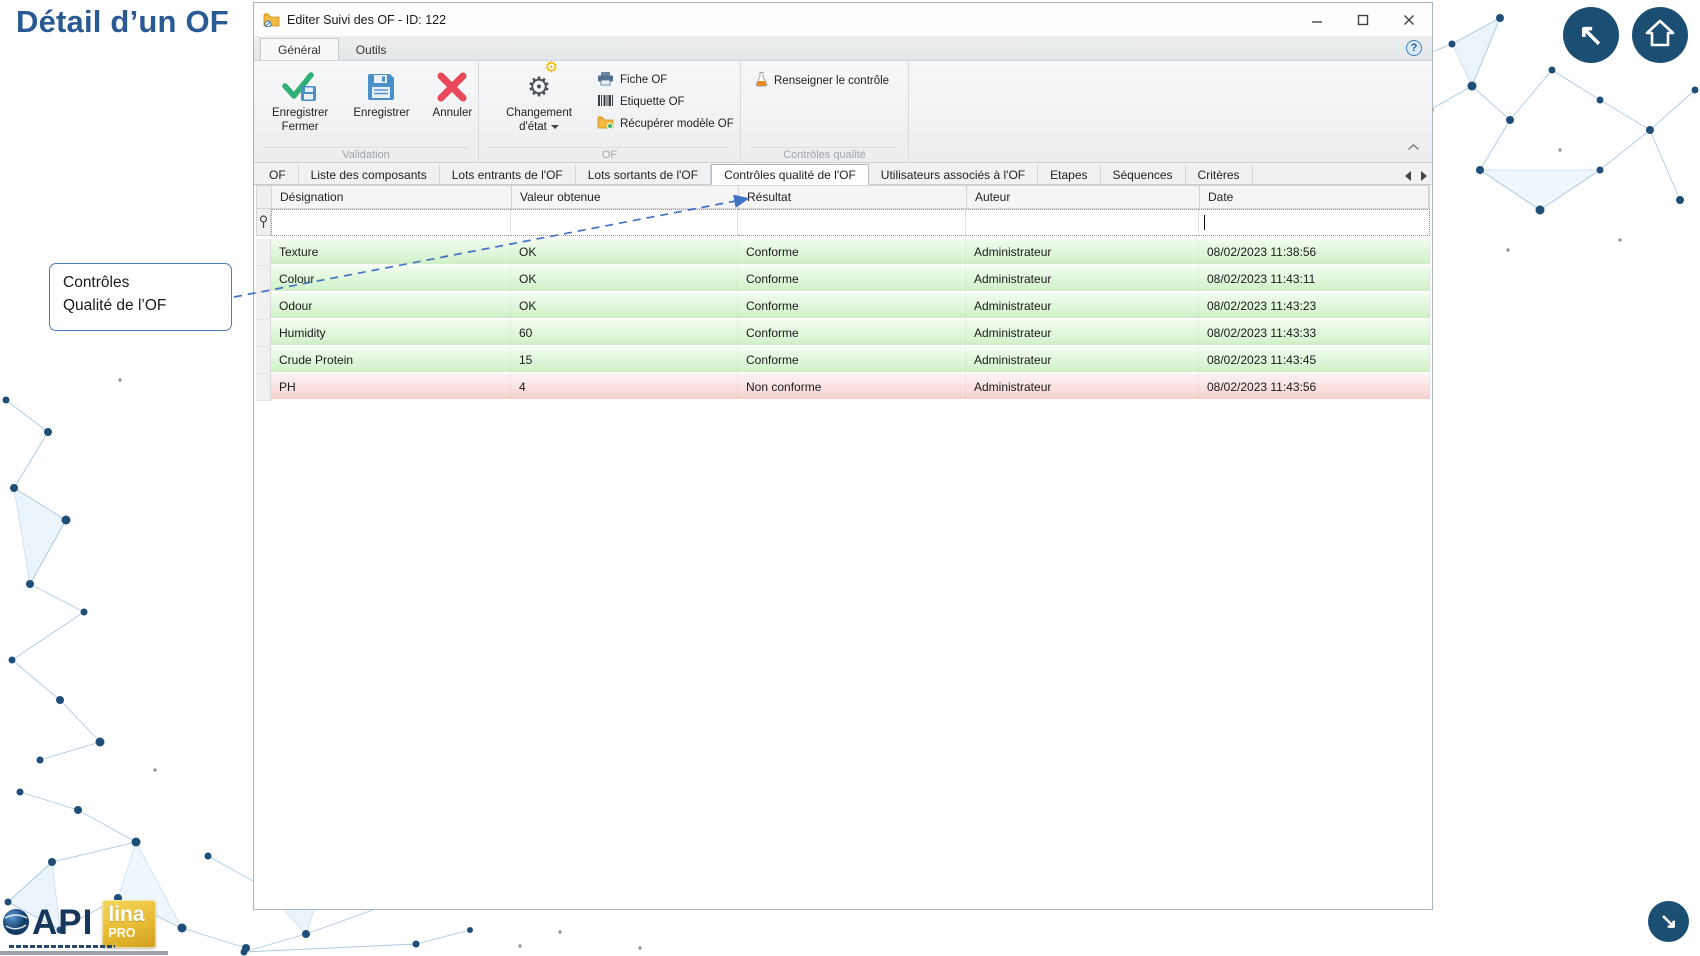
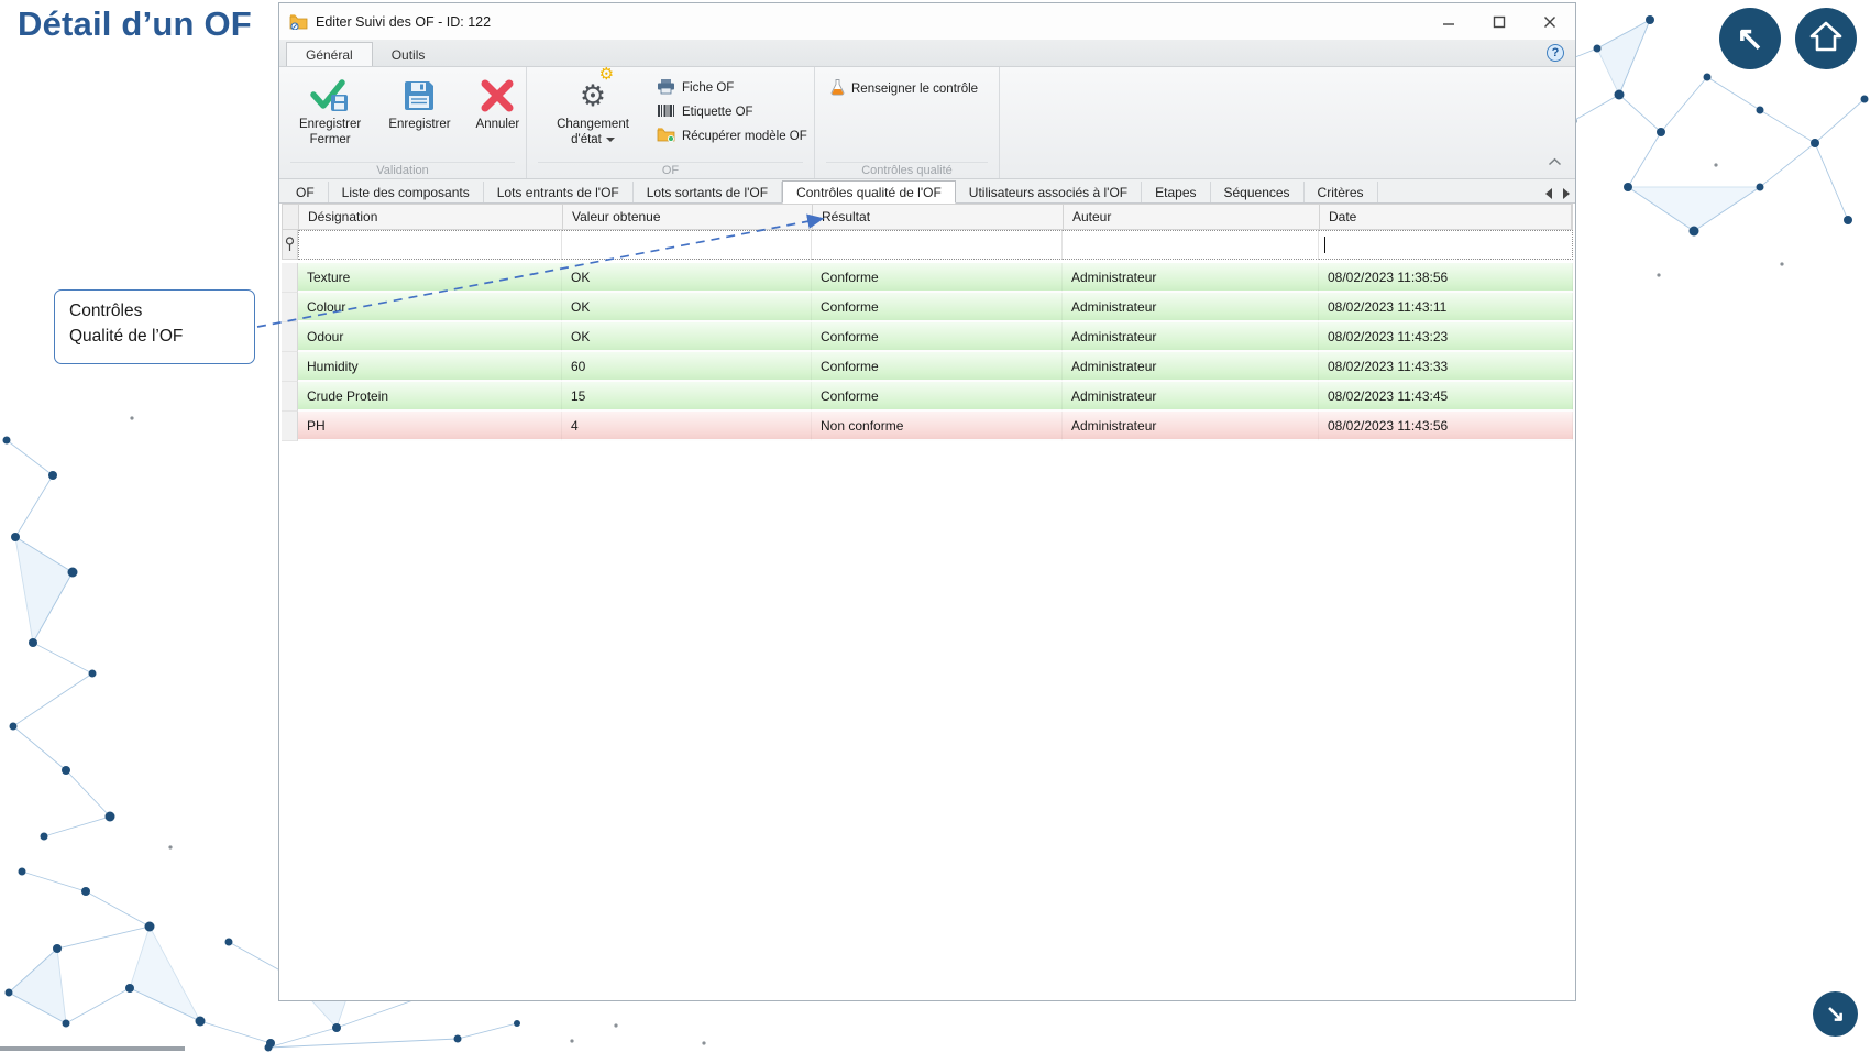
  Détail d’un OF
  Editer Suivi des OF - ID: 122
  Général
  Outils
  ?
  Enregistrer
  Fermer
  Enregistrer
  Annuler
  Validation
  ⚙
  ⚙
  Changement
  d'état
  Fiche OF
  Etiquette OF
  Récupérer modèle OF
  OF
  Renseigner le contrôle
  Contrôles qualité
  OF
  Liste des composants
  Lots entrants de l'OF
  Lots sortants de l'OF
  Contrôles qualité de l'OF
  Utilisateurs associés à l'OF
  Etapes
  Séquences
  Critères
  Désignation
  Valeur obtenue
  Résultat
  Auteur
  Date
  Texture
  OK
  Conforme
  Administrateur
  08/02/2023 11:38:56
  Colour
  OK
  Conforme
  Administrateur
  08/02/2023 11:43:11
  Odour
  OK
  Conforme
  Administrateur
  08/02/2023 11:43:23
  Humidity
  60
  Conforme
  Administrateur
  08/02/2023 11:43:33
  Crude Protein
  15
  Conforme
  Administrateur
  08/02/2023 11:43:45
  PH
  4
  Non conforme
  Administrateur
  08/02/2023 11:43:56
  Contrôles
  Qualité de l’OF
  ↖
  ↘
- API
- lina
- PRO
